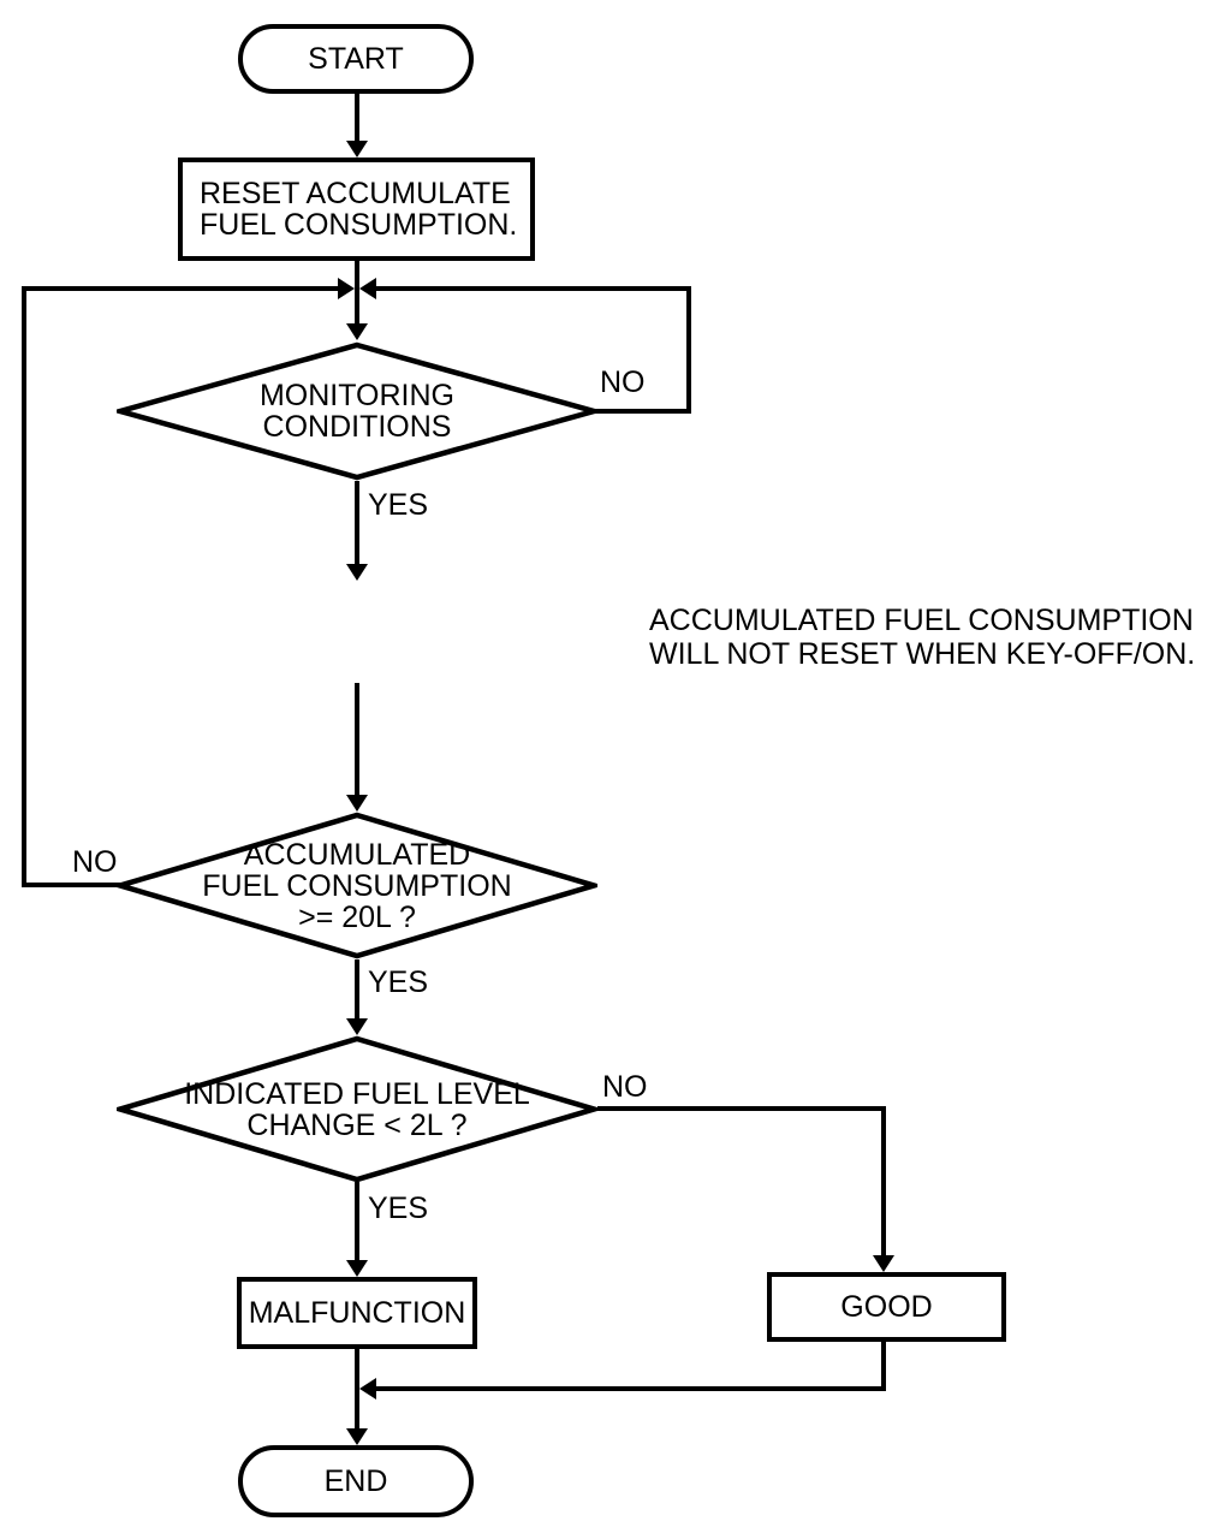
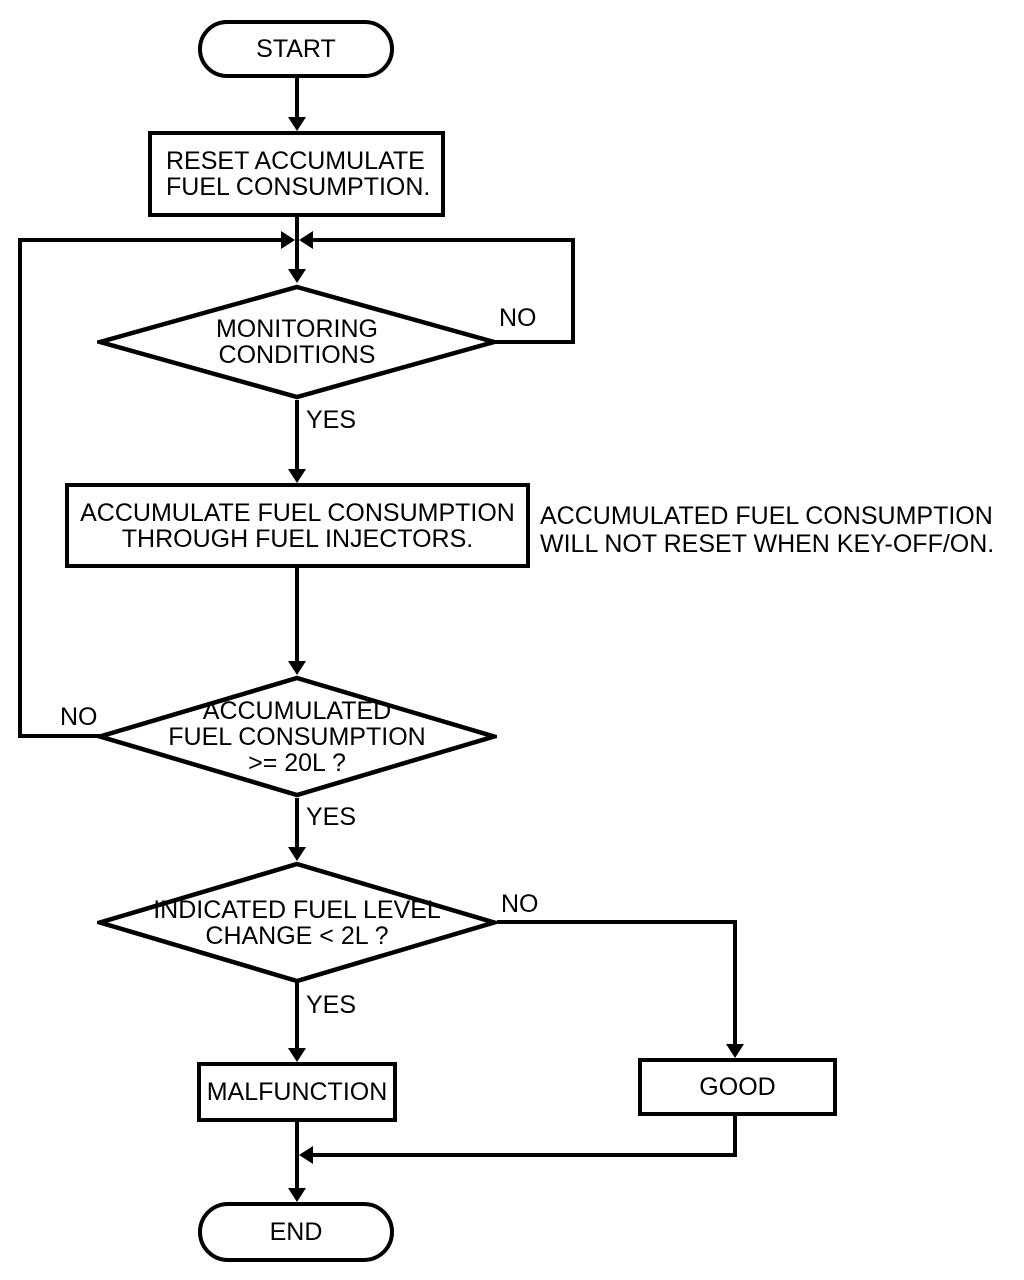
  START
  RESET ACCUMULATE
  FUEL CONSUMPTION.
+ ACCUMULATE FUEL CONSUMPTION
+ THROUGH FUEL INJECTORS.
  MALFUNCTION
  GOOD
  END
  MONITORING
  CONDITIONS
  ACCUMULATED
  FUEL CONSUMPTION
  >= 20L ?
  INDICATED FUEL LEVEL
  CHANGE < 2L ?
  NO
  YES
  NO
  YES
  NO
  YES
  ACCUMULATED FUEL CONSUMPTION
  WILL NOT RESET WHEN KEY-OFF/ON.
